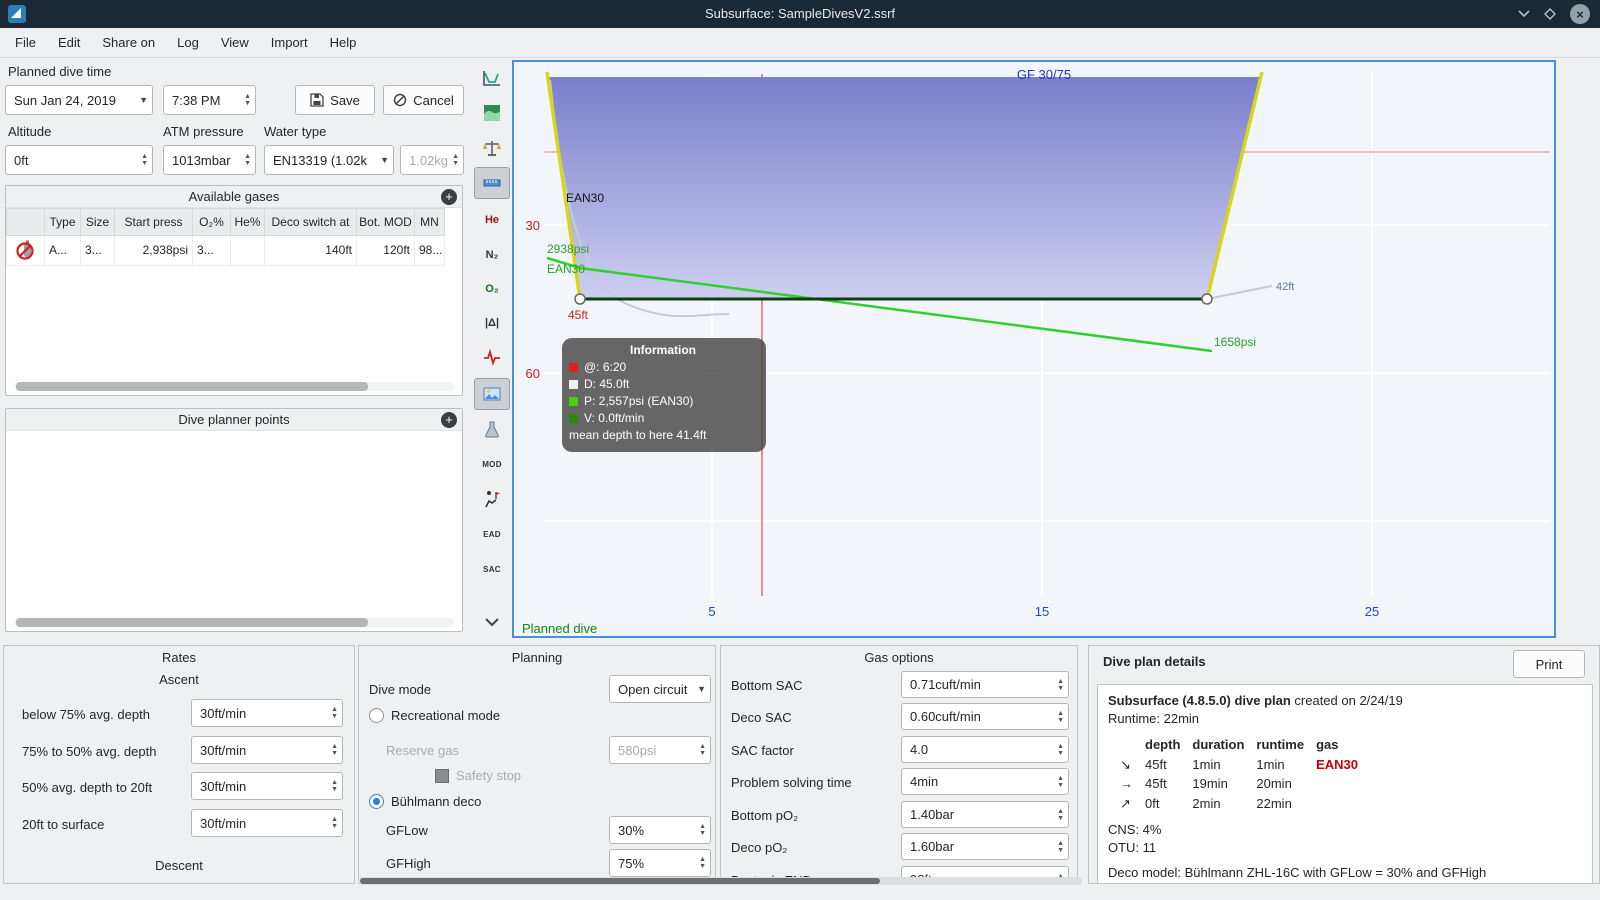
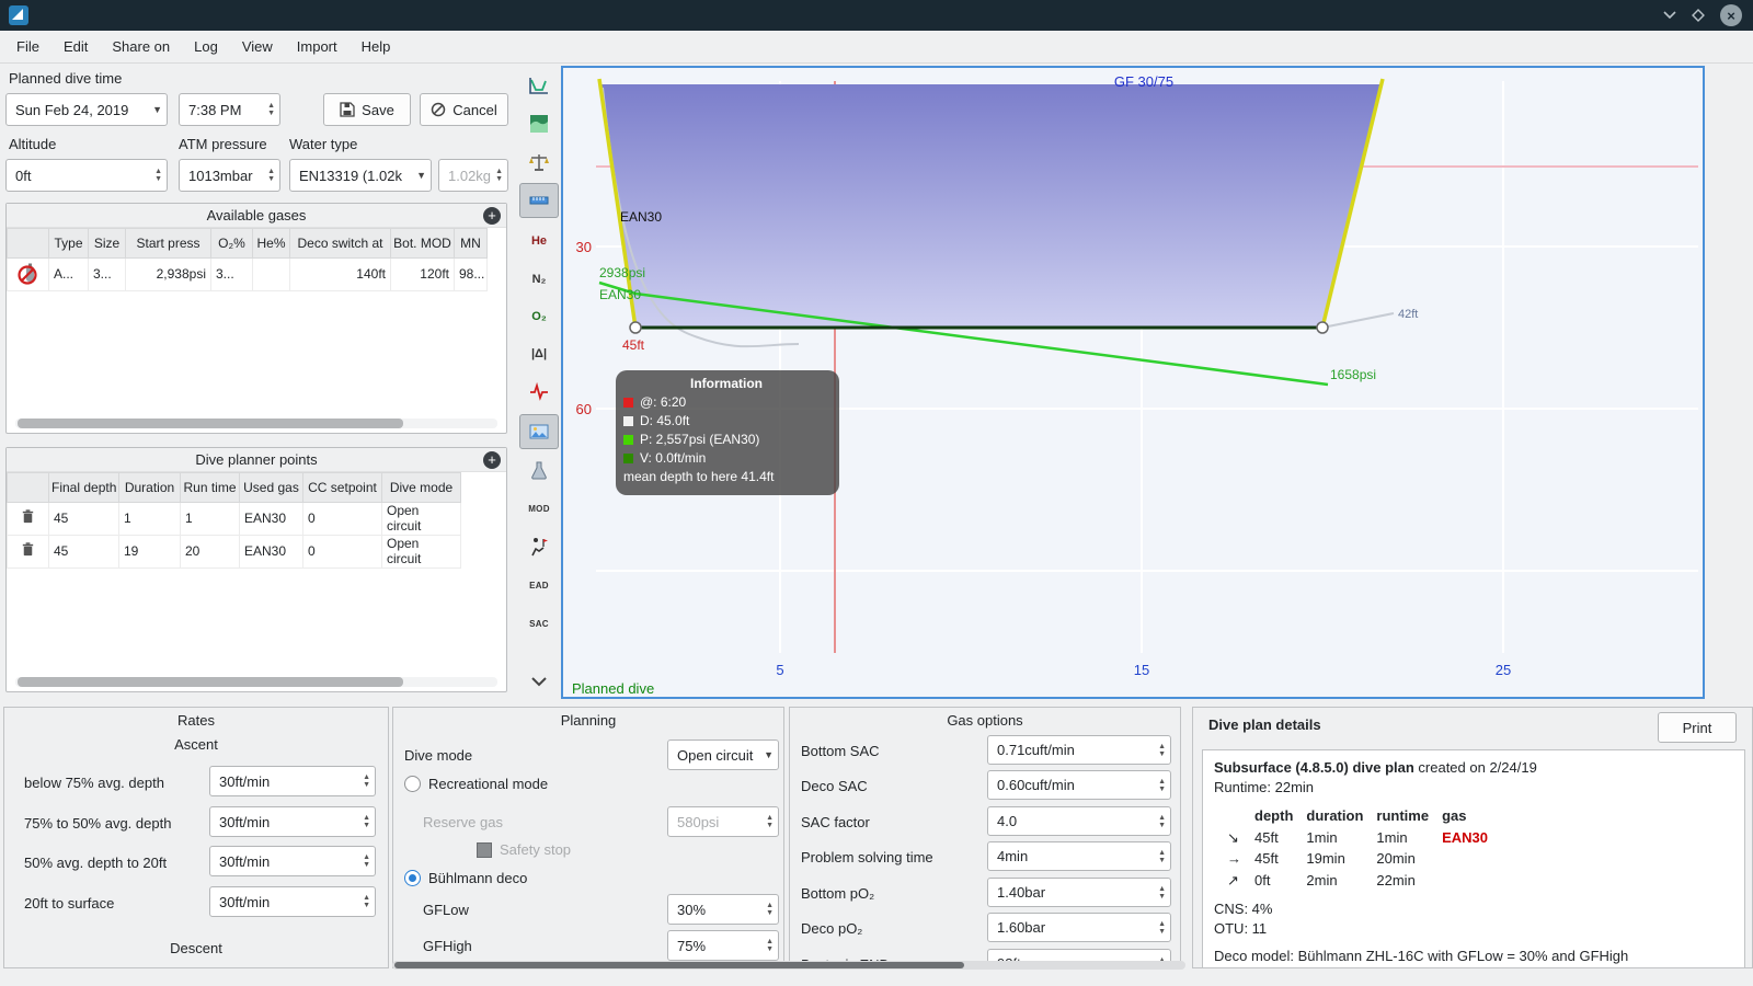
- Subsurface: SampleDivesV2.ssrf
  ×
  File
  Edit
  Share on
  Log
  View
  Import
  Help
  Planned dive time
- Sun Jan 24, 2019
+ Sun Feb 24, 2019
  ▼
  7:38 PM
  Save
  Cancel
  Altitude
  ATM pressure
  Water type
  0ft
  1013mbar
  EN13319 (1.02k
  ▼
  1.02kg
  Available gases
  +
  	Type	Size	Start press	O₂%	He%	Deco switch at	Bot. MOD	MN
  	A...	3...	2,938psi	3...		140ft	120ft	98...
  Dive planner points
  +
+ 	Final depth	Duration	Run time	Used gas	CC setpoint	Dive mode
+ 	45	1	1	EAN30	0	Open circuit
+ 	45	19	20	EAN30	0	Open circuit
  He
  N₂
  O₂
  |Δ|
  MOD
  EAD
  SAC
  GF 30/75
  EAN30
  2938psi
  EAN30
  30
  60
  45ft
  42ft
  1658psi
  5
  15
  25
  Planned dive
  Information
  @: 6:20
  D: 45.0ft
  P: 2,557psi (EAN30)
  V: 0.0ft/min
  mean depth to here 41.4ft
  Rates
  Ascent
  below 75% avg. depth
  30ft/min
  75% to 50% avg. depth
  30ft/min
  50% avg. depth to 20ft
  30ft/min
  20ft to surface
  30ft/min
  Descent
  Planning
  Dive mode
  Open circuit
  ▼
  Recreational mode
  Reserve gas
  580psi
  Safety stop
  Bühlmann deco
  GFLow
  30%
  GFHigh
  75%
  Gas options
  Bottom SAC
  0.71cuft/min
  Deco SAC
  0.60cuft/min
  SAC factor
  4.0
  Problem solving time
  4min
  Bottom pO₂
  1.40bar
  Deco pO₂
  1.60bar
  Dive plan details
  Print
  Subsurface (4.8.5.0) dive plan created on 2/24/19
  Runtime: 22min
  	depth	duration	runtime	gas
  ↘	45ft	1min	1min	EAN30
  →	45ft	19min	20min
  ↗	0ft	2min	22min
  CNS: 4%
  OTU: 11
  Deco model: Bühlmann ZHL-16C with GFLow = 30% and GFHigh
